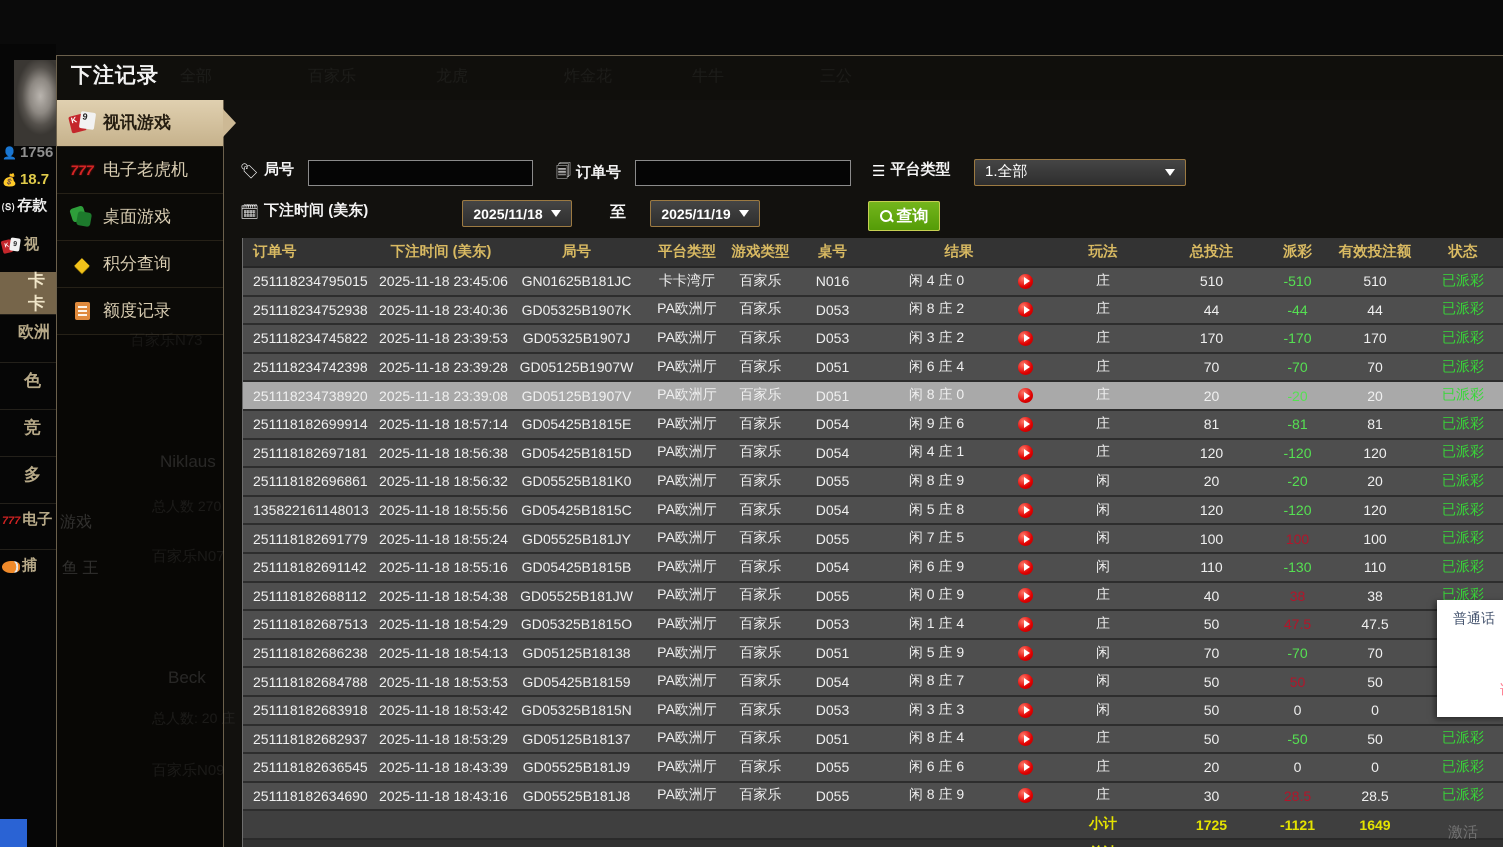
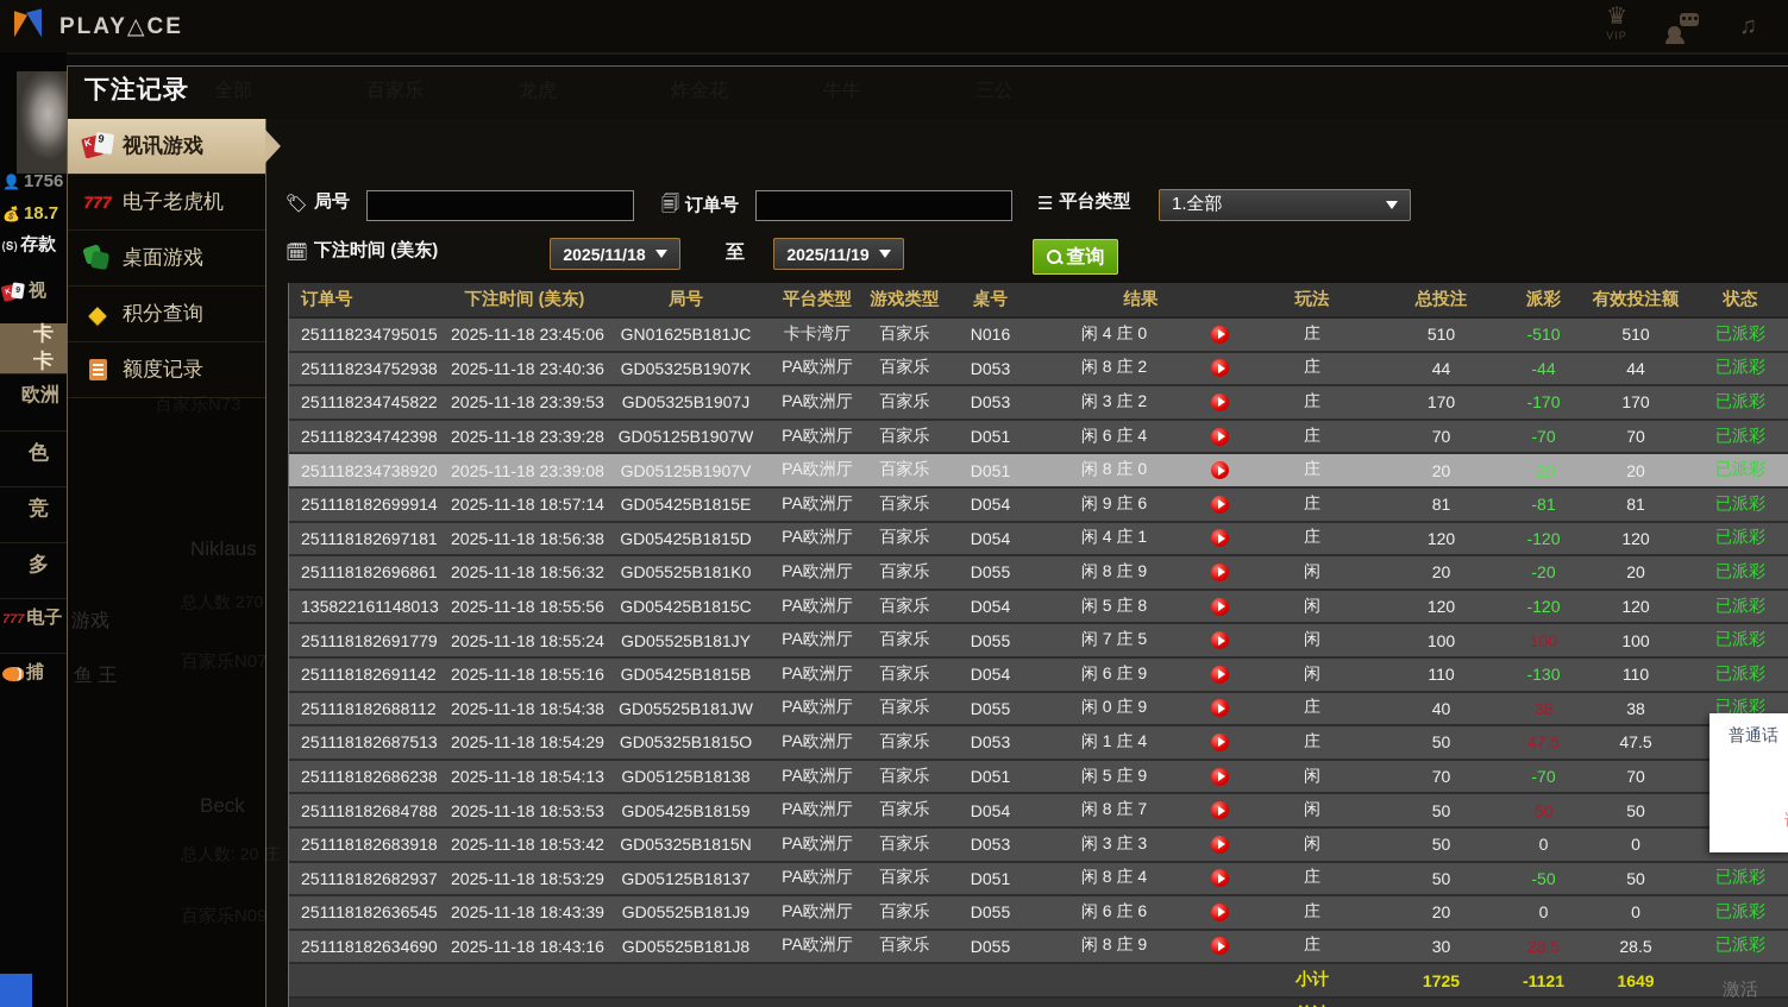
+ PLAY△CE
+ ♛
+ VIP
+ ♫
  👤
  1756
  💰
  18.7
  🄢
  存款
  视
  卡卡
  欧洲
  色
  竞
  多
  777
  电子
  捕
  百家乐N73
  Niklaus
  百家乐N07
  游戏
  鱼 王
  Beck
  总人数: 20 庄
  百家乐N09
  下注记录
  视讯游戏
  777
  电子老虎机
  桌面游戏
  ◆
  积分查询
  额度记录
  🏷
  局号
  🗐
  订单号
  ☰
  平台类型
  1.全部
  🗓
  下注时间 (美东)
  2025/11/18
  至
  2025/11/19
  查询
  订单号
  下注时间 (美东)
  局号
  平台类型
  游戏类型
  桌号
  结果
  玩法
  总投注
  派彩
  有效投注额
  状态
  251118234795015
  2025-11-18 23:45:06
  GN01625B181JC
  卡卡湾厅
  百家乐
  N016
  闲 4 庄 0
  庄
  510
  -510
  510
  已派彩
  251118234752938
  2025-11-18 23:40:36
  GD05325B1907K
  PA欧洲厅
  百家乐
  D053
  闲 8 庄 2
  庄
  44
  -44
  44
  已派彩
  251118234745822
  2025-11-18 23:39:53
  GD05325B1907J
  PA欧洲厅
  百家乐
  D053
  闲 3 庄 2
  庄
  170
  -170
  170
  已派彩
  251118234742398
  2025-11-18 23:39:28
  GD05125B1907W
  PA欧洲厅
  百家乐
  D051
  闲 6 庄 4
  庄
  70
  -70
  70
  已派彩
  251118234738920
  2025-11-18 23:39:08
  GD05125B1907V
  PA欧洲厅
  百家乐
  D051
  闲 8 庄 0
  庄
  20
  -20
  20
  已派彩
  251118182699914
  2025-11-18 18:57:14
  GD05425B1815E
  PA欧洲厅
  百家乐
  D054
  闲 9 庄 6
  庄
  81
  -81
  81
  已派彩
  251118182697181
  2025-11-18 18:56:38
  GD05425B1815D
  PA欧洲厅
  百家乐
  D054
  闲 4 庄 1
  庄
  120
  -120
  120
  已派彩
  251118182696861
  2025-11-18 18:56:32
  GD05525B181K0
  PA欧洲厅
  百家乐
  D055
  闲 8 庄 9
  闲
  20
  -20
  20
  已派彩
  135822161148013
  2025-11-18 18:55:56
  GD05425B1815C
  PA欧洲厅
  百家乐
  D054
  闲 5 庄 8
  闲
  120
  -120
  120
  已派彩
  251118182691779
  2025-11-18 18:55:24
  GD05525B181JY
  PA欧洲厅
  百家乐
  D055
  闲 7 庄 5
  闲
  100
  100
  100
  已派彩
  251118182691142
  2025-11-18 18:55:16
  GD05425B1815B
  PA欧洲厅
  百家乐
  D054
  闲 6 庄 9
  闲
  110
  -130
  110
  已派彩
  251118182688112
  2025-11-18 18:54:38
  GD05525B181JW
  PA欧洲厅
  百家乐
  D055
  闲 0 庄 9
  庄
  40
  38
  38
  已派彩
  251118182687513
  2025-11-18 18:54:29
  GD05325B1815O
  PA欧洲厅
  百家乐
  D053
  闲 1 庄 4
  庄
  50
  47.5
  47.5
  251118182686238
  2025-11-18 18:54:13
  GD05125B18138
  PA欧洲厅
  百家乐
  D051
  闲 5 庄 9
  闲
  70
  -70
  70
  251118182684788
  2025-11-18 18:53:53
  GD05425B18159
  PA欧洲厅
  百家乐
  D054
  闲 8 庄 7
  闲
  50
  50
  50
  251118182683918
  2025-11-18 18:53:42
  GD05325B1815N
  PA欧洲厅
  百家乐
  D053
  闲 3 庄 3
  闲
  50
  0
  0
  251118182682937
  2025-11-18 18:53:29
  GD05125B18137
  PA欧洲厅
  百家乐
  D051
  闲 8 庄 4
  庄
  50
  -50
  50
  已派彩
  251118182636545
  2025-11-18 18:43:39
  GD05525B181J9
  PA欧洲厅
  百家乐
  D055
  闲 6 庄 6
  庄
  20
  0
  0
  已派彩
  251118182634690
  2025-11-18 18:43:16
  GD05525B181J8
  PA欧洲厅
  百家乐
  D055
  闲 8 庄 9
  庄
  30
  28.5
  28.5
  已派彩
  小计
  1725
  -1121
  1649
  普通话
  激活
